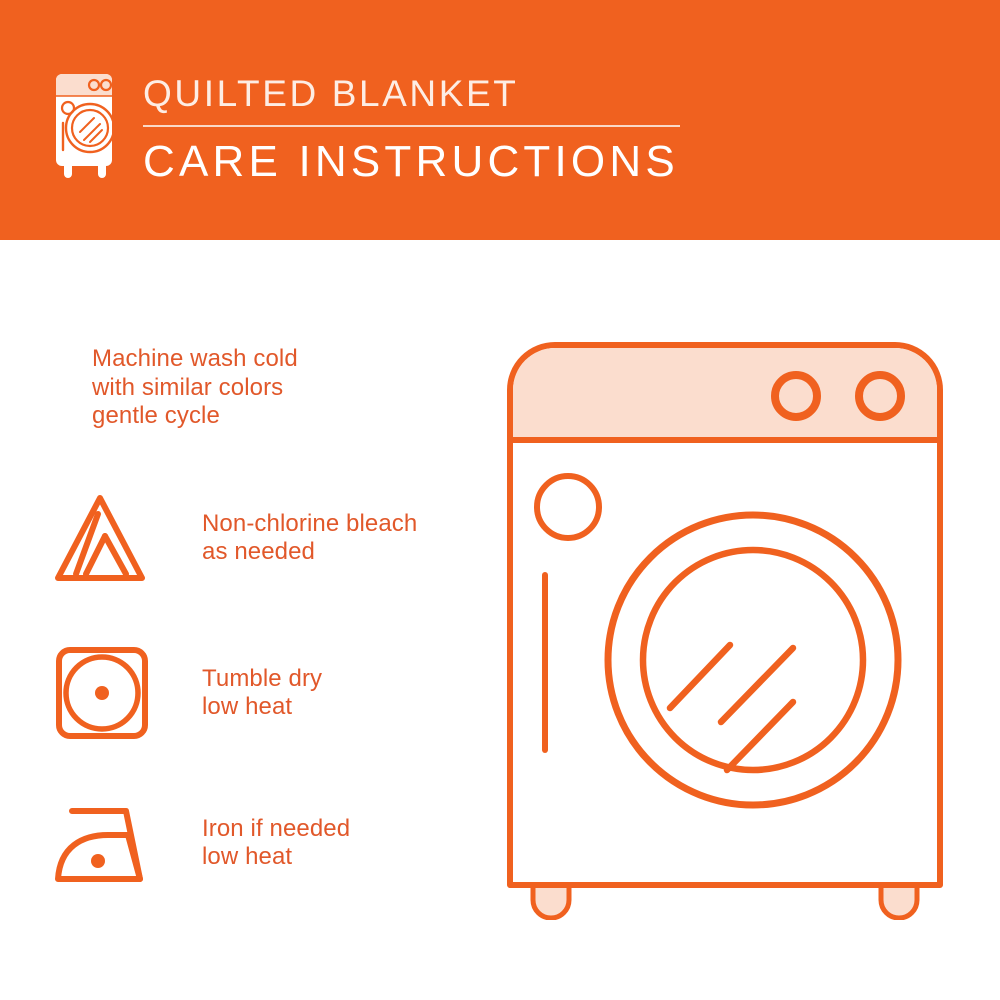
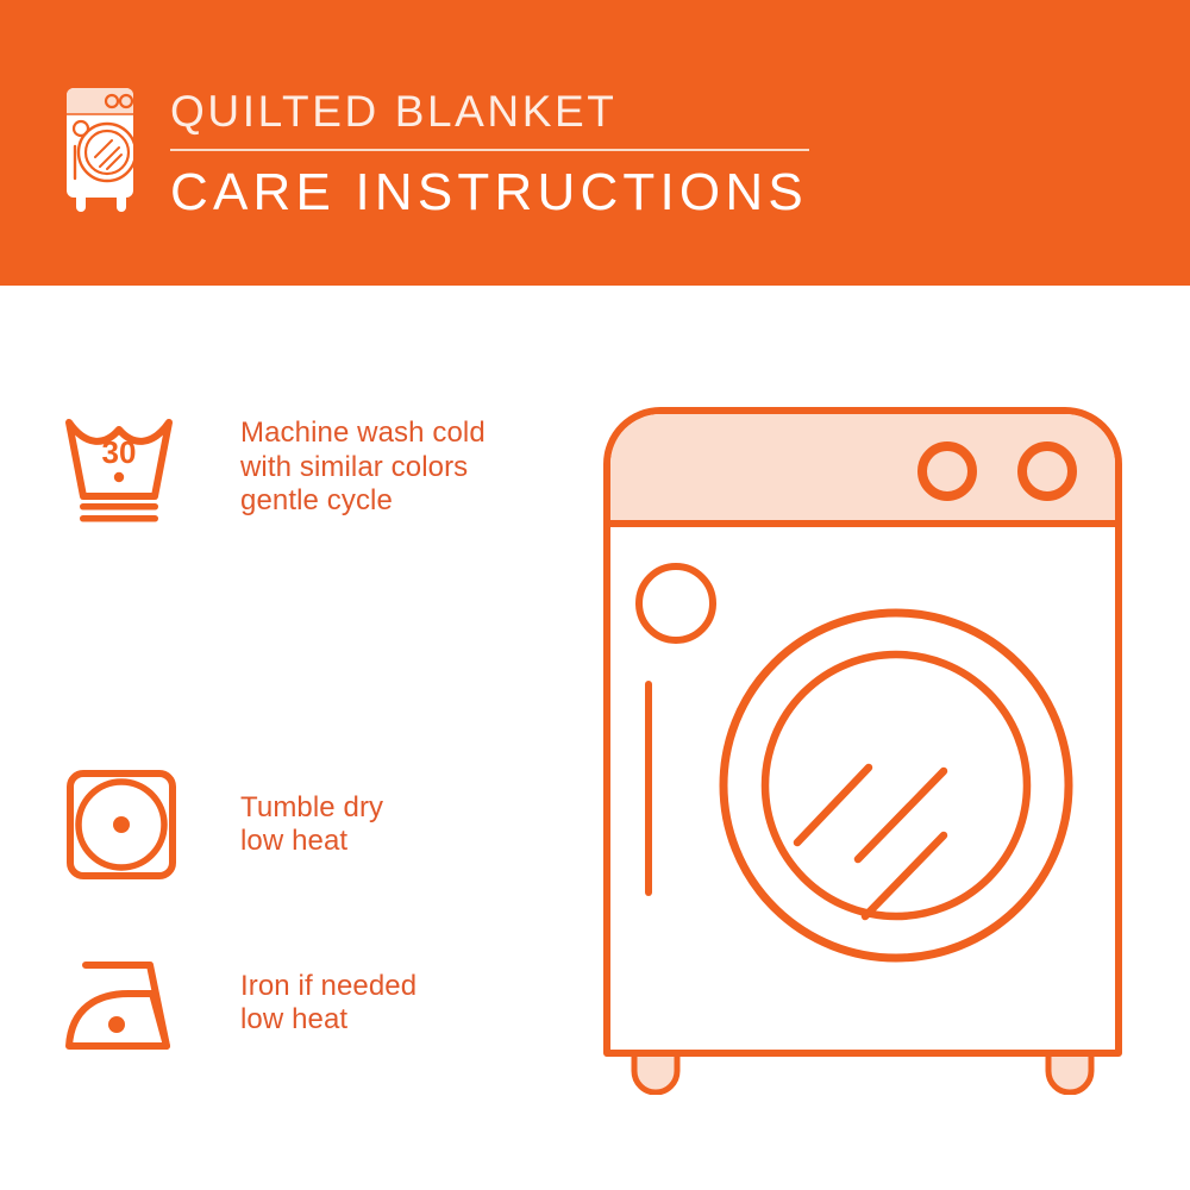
  QUILTED BLANKET
  CARE INSTRUCTIONS
+ 30
  Machine wash cold
  with similar colors
  gentle cycle
- Non-chlorine bleach
- as needed
  Tumble dry
  low heat
  Iron if needed
  low heat
